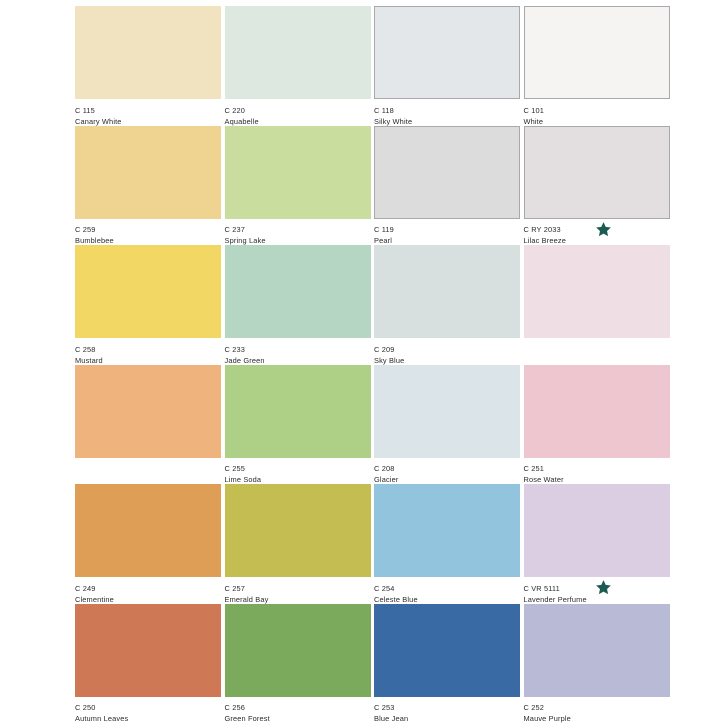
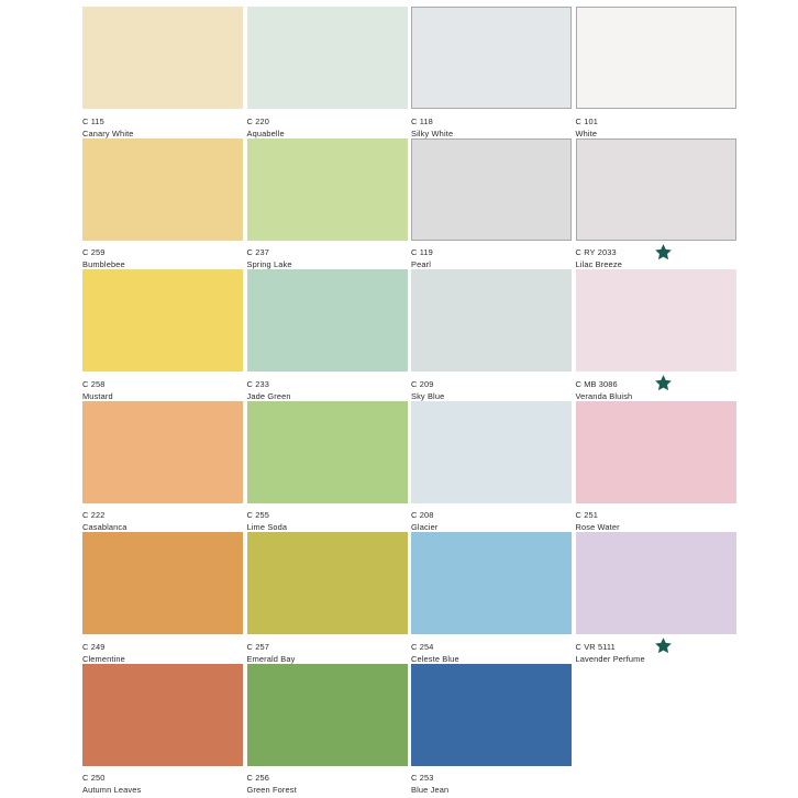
  C 115
  Canary White
  C 220
  Aquabelle
  C 118
  Silky White
  C 101
  White
  C 259
  Bumblebee
  C 237
  Spring Lake
  C 119
  Pearl
  C RY 2033
  Lilac Breeze
  C 258
  Mustard
  C 233
  Jade Green
  C 209
  Sky Blue
+ C MB 3086
+ Veranda Bluish
+ C 222
+ Casablanca
  C 255
  Lime Soda
  C 208
  Glacier
  C 251
  Rose Water
  C 249
  Clementine
  C 257
  Emerald Bay
  C 254
  Celeste Blue
  C VR 5111
  Lavender Perfume
  C 250
  Autumn Leaves
  C 256
  Green Forest
  C 253
  Blue Jean
- C 252
- Mauve Purple
